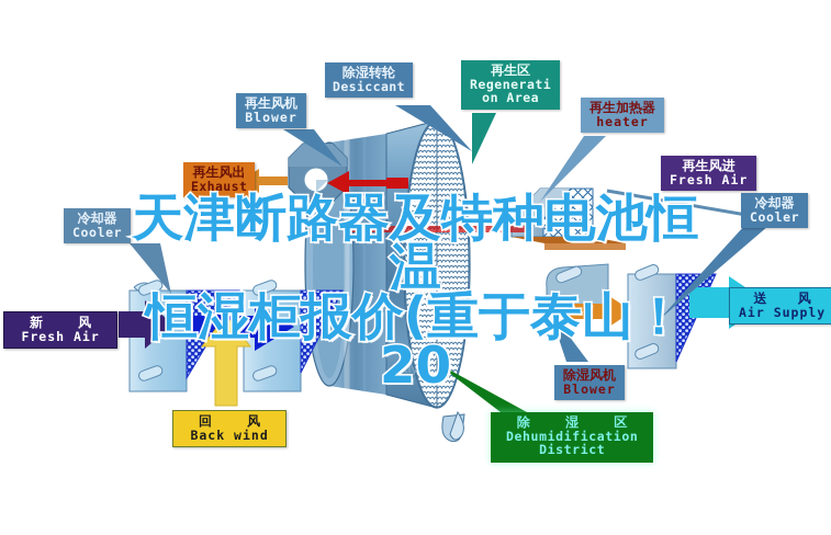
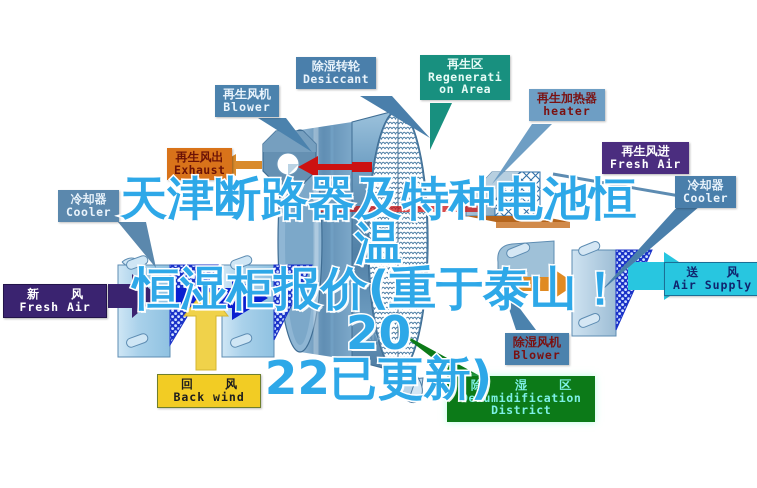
  xiyu
  除湿转轮
  Desiccant
  再生风机
  Blower
  再生区
  Regenerati
  on Area
  再生加热器
  heater
  再生风进
  Fresh Air
  冷却器
  Cooler
  再生风出
  Exhaust
  冷却器
  Cooler
  新 风
  Fresh Air
  回 风
  Back wind
  除湿风机
  Blower
  除 湿 区
  Dehumidification
  District
  送 风
  Air Supply
  天津断路器及特种电池恒温
  恒湿柜报价(重于泰山！20
+ 22已更新)
